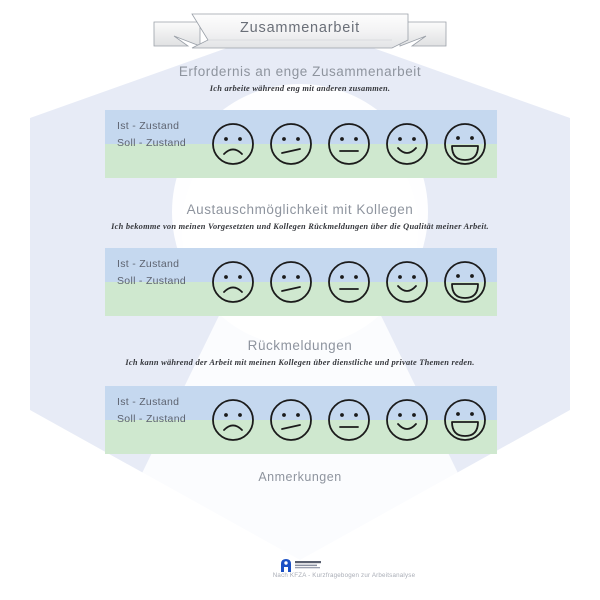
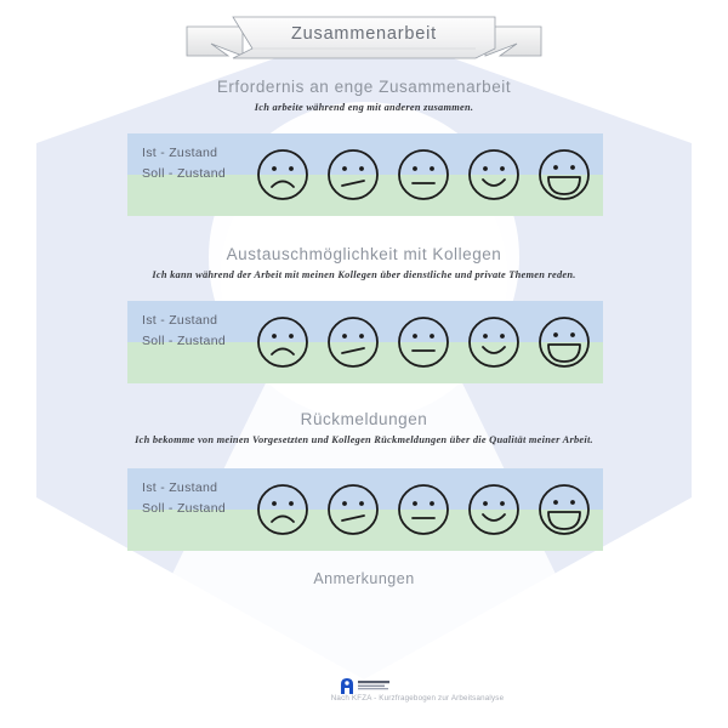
  Zusammenarbeit
  Erfordernis an enge Zusammenarbeit
  Ich arbeite während eng mit anderen zusammen.
  Ist - Zustand
  Soll - Zustand
  Austauschmöglichkeit mit Kollegen
- Ich bekomme von meinen Vorgesetzten und Kollegen Rückmeldungen über die Qualität meiner Arbeit.
+ Ich kann während der Arbeit mit meinen Kollegen über dienstliche und private Themen reden.
  Ist - Zustand
  Soll - Zustand
  Rückmeldungen
- Ich kann während der Arbeit mit meinen Kollegen über dienstliche und private Themen reden.
+ Ich bekomme von meinen Vorgesetzten und Kollegen Rückmeldungen über die Qualität meiner Arbeit.
  Ist - Zustand
  Soll - Zustand
  Anmerkungen
